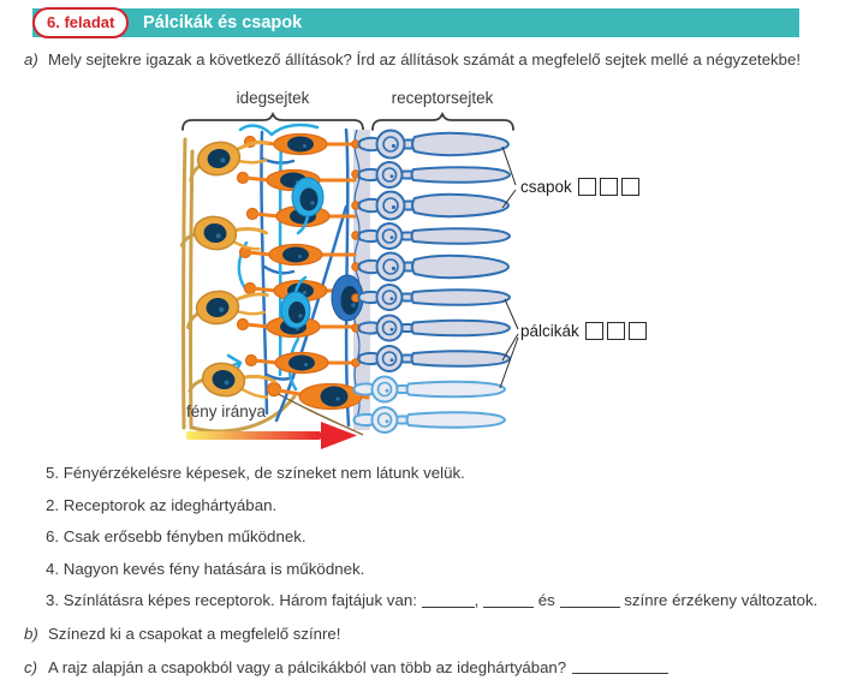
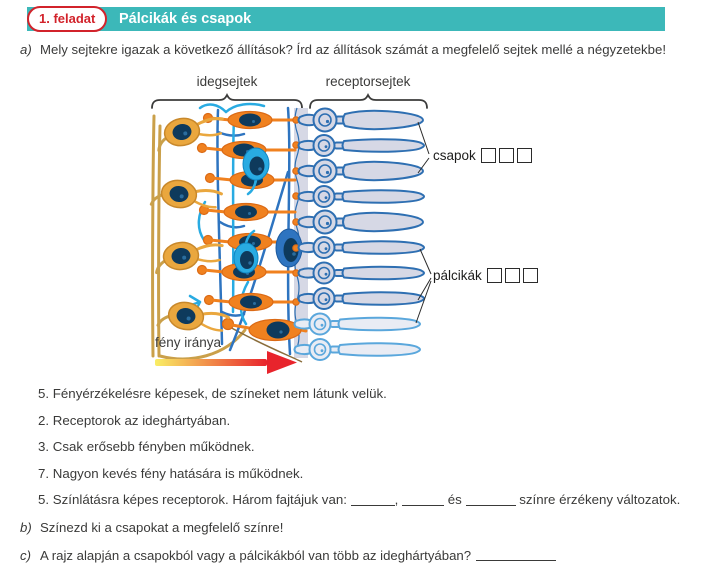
- 6. feladat
+ 1. feladat
  Pálcikák és csapok
  a)
  Mely sejtekre igazak a következő állítások? Írd az állítások számát a megfelelő sejtek mellé a négyzetekbe!
  idegsejtek
  receptorsejtek
  csapok
  pálcikák
  fény iránya
  5. Fényérzékelésre képesek, de színeket nem látunk velük.
  2. Receptorok az ideghártyában.
- 6. Csak erősebb fényben működnek.
+ 3. Csak erősebb fényben működnek.
- 4. Nagyon kevés fény hatására is működnek.
+ 7. Nagyon kevés fény hatására is működnek.
- 3. Színlátásra képes receptorok. Három fajtájuk van: , és színre érzékeny változatok.
+ 5. Színlátásra képes receptorok. Három fajtájuk van: , és színre érzékeny változatok.
  b)
  Színezd ki a csapokat a megfelelő színre!
  c)
  A rajz alapján a csapokból vagy a pálcikákból van több az ideghártyában?
